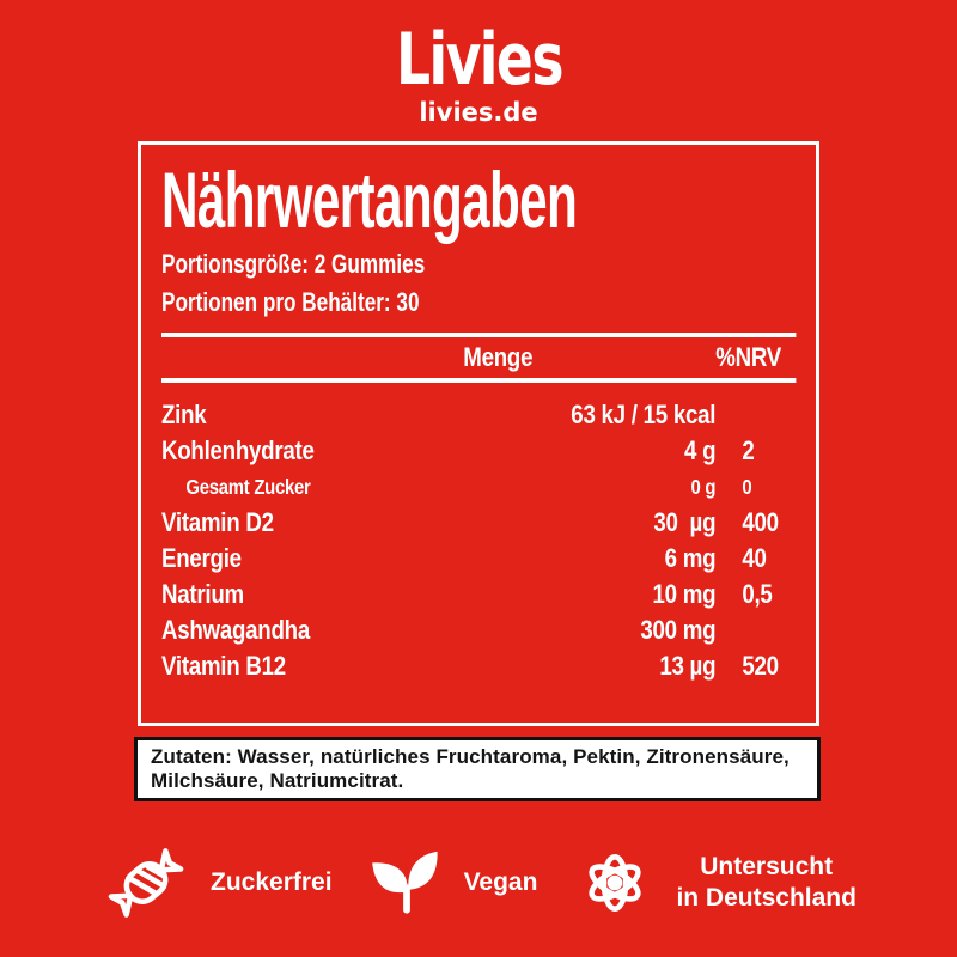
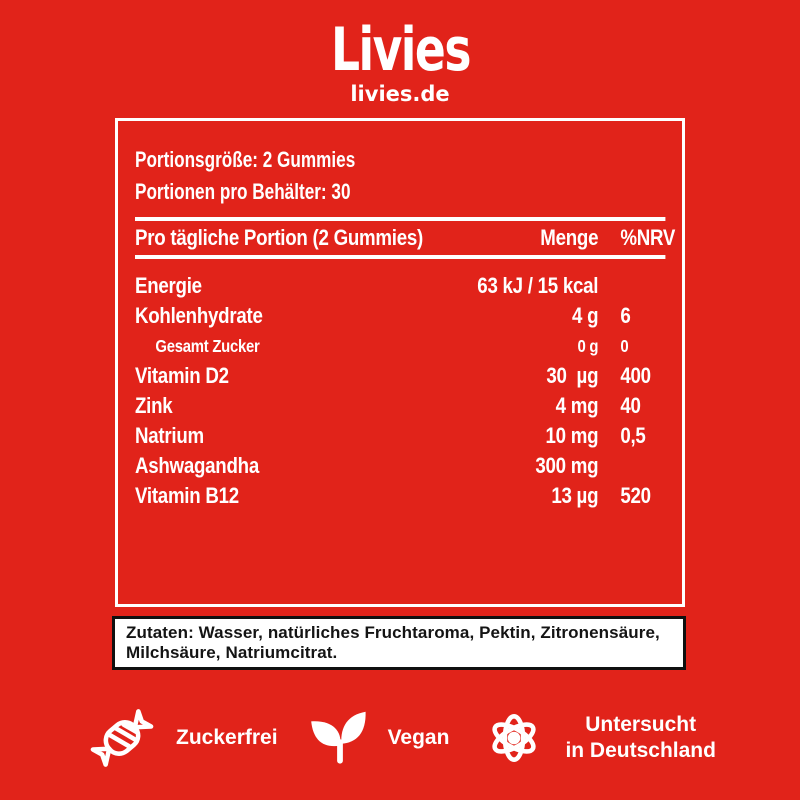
  Livies
  livies.de
- Nährwertangaben
  Portionsgröße: 2 Gummies
  Portionen pro Behälter: 30
+ Pro tägliche Portion (2 Gummies)
  Menge
  %NRV
- Zink
+ Energie
  63 kJ / 15 kcal
  Kohlenhydrate
  4 g
- 2
+ 6
  Gesamt Zucker
  0 g
  0
  Vitamin D2
  30 µg
  400
- Energie
+ Zink
- 6 mg
+ 4 mg
  40
  Natrium
  10 mg
  0,5
  Ashwagandha
  300 mg
  Vitamin B12
  13 µg
  520
  Zutaten: Wasser, natürliches Fruchtaroma, Pektin, Zitronensäure, Milchsäure, Natriumcitrat.
  Zuckerfrei
  Vegan
  Untersucht
  in Deutschland
